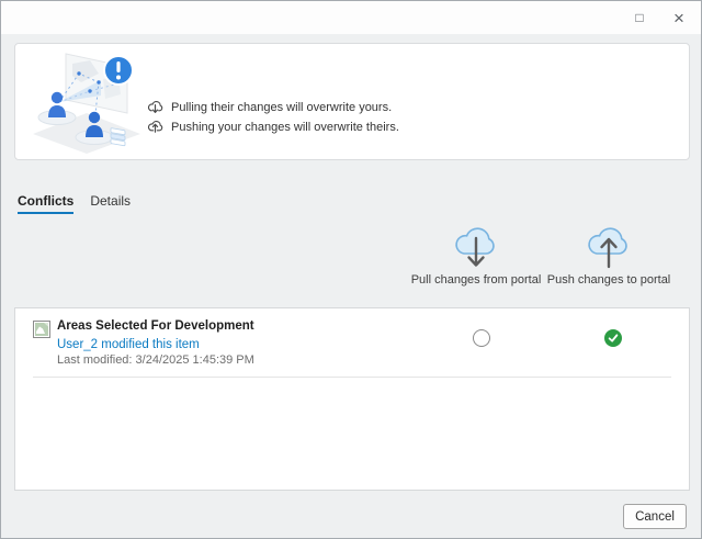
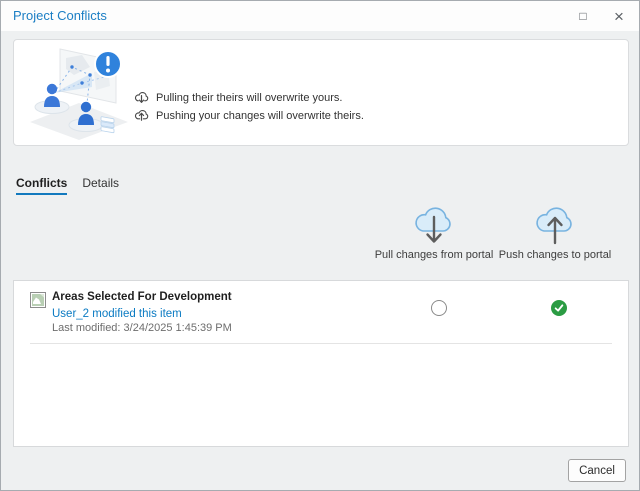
+ Project Conflicts
  □
  ×
- Pulling their changes will overwrite yours.
+ Pulling their theirs will overwrite yours.
  Pushing your changes will overwrite theirs.
  Conflicts
  Details
  Pull changes from portal
  Push changes to portal
  Areas Selected For Development
  User_2 modified this item
  Last modified: 3/24/2025 1:45:39 PM
  Cancel
